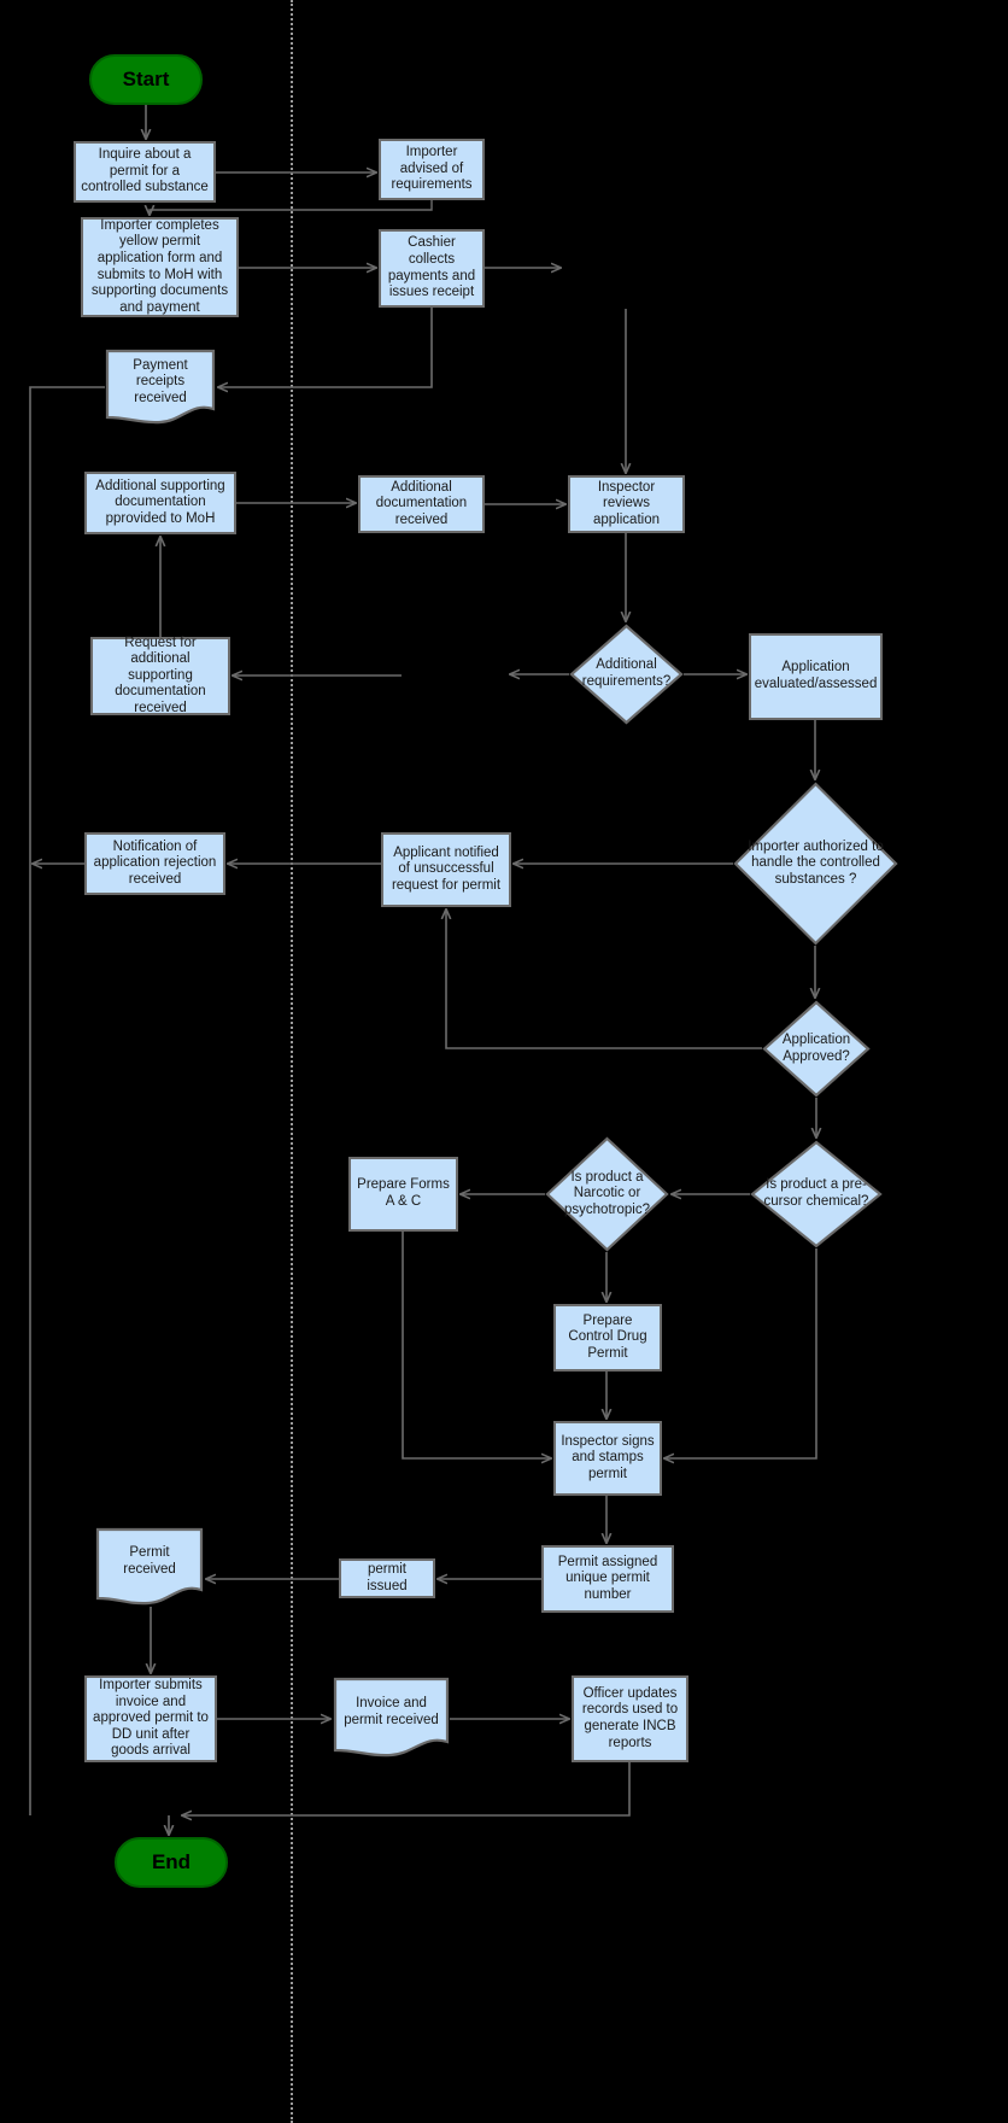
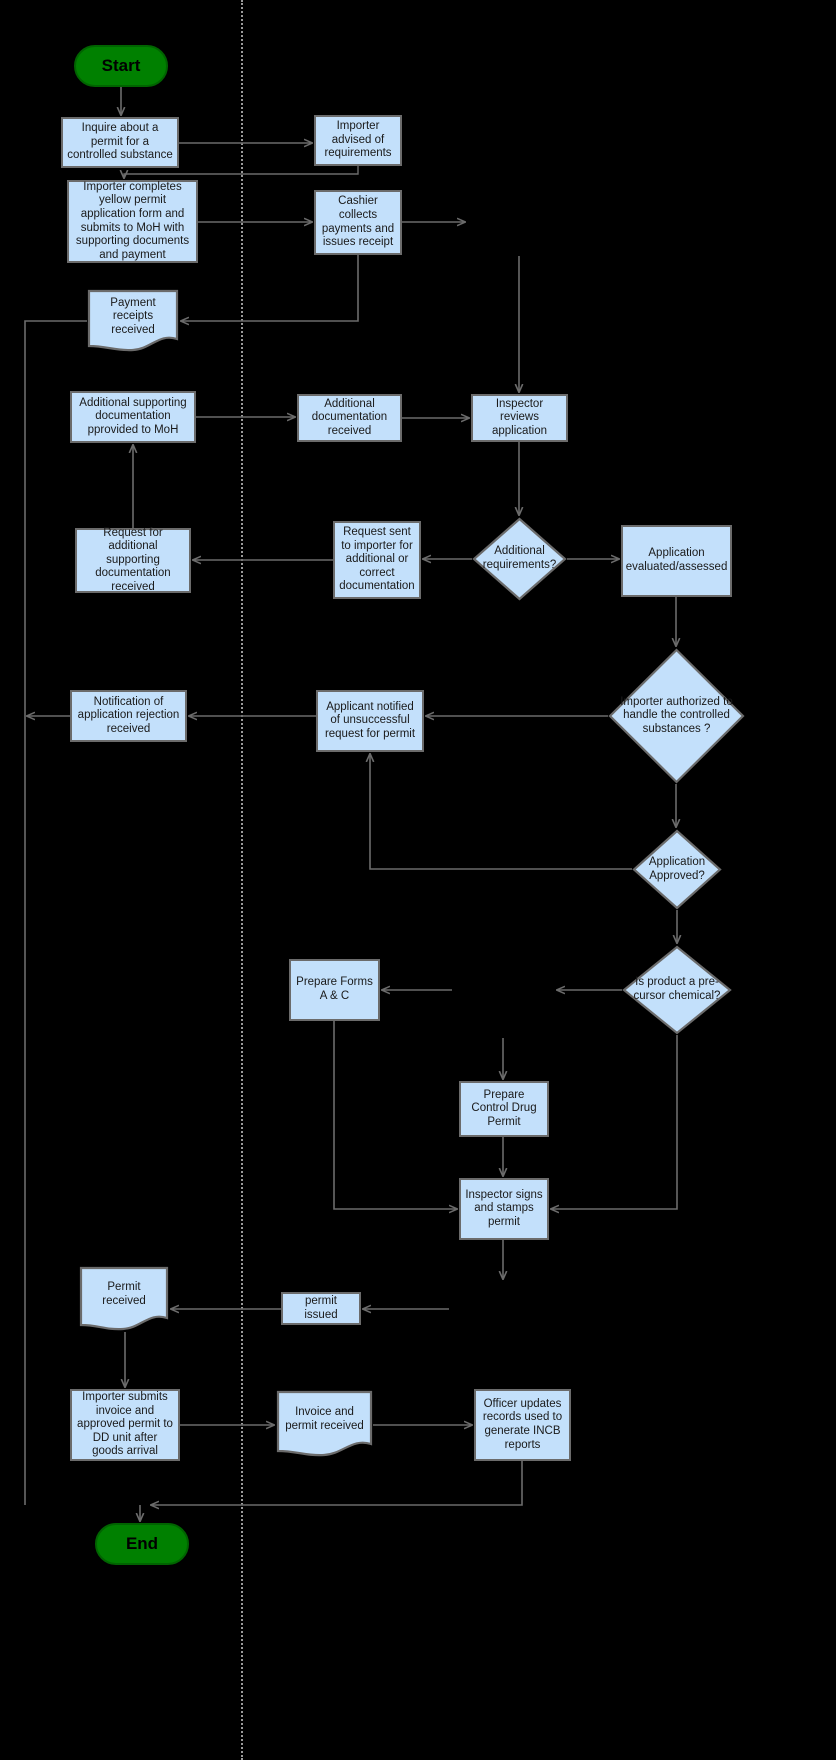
  Start
  End
  Inquire about a permit for a controlled substance
  Importer advised of requirements
  Importer completes yellow permit application form and submits to MoH with supporting documents and payment
  Cashier collects payments and issues receipt
  Payment receipts received
  Additional supporting documentation pprovided to MoH
  Additional documentation received
  Inspector reviews application
  Request for additional supporting documentation received
+ Request sent to importer for additional or correct documentation
  Additional requirements?
  Application evaluated/assessed
  Notification of application rejection received
  Applicant notified of unsuccessful request for permit
  Importer authorized to handle the controlled substances ?
  Application Approved?
  Is product a pre-cursor chemical?
- Is product a Narcotic or psychotropic?
  Prepare Forms A & C
  Prepare Control Drug Permit
  Inspector signs and stamps permit
- Permit assigned unique permit number
  permit issued
  Permit received
  Importer submits invoice and approved permit to DD unit after goods arrival
  Invoice and permit received
  Officer updates records used to generate INCB reports
